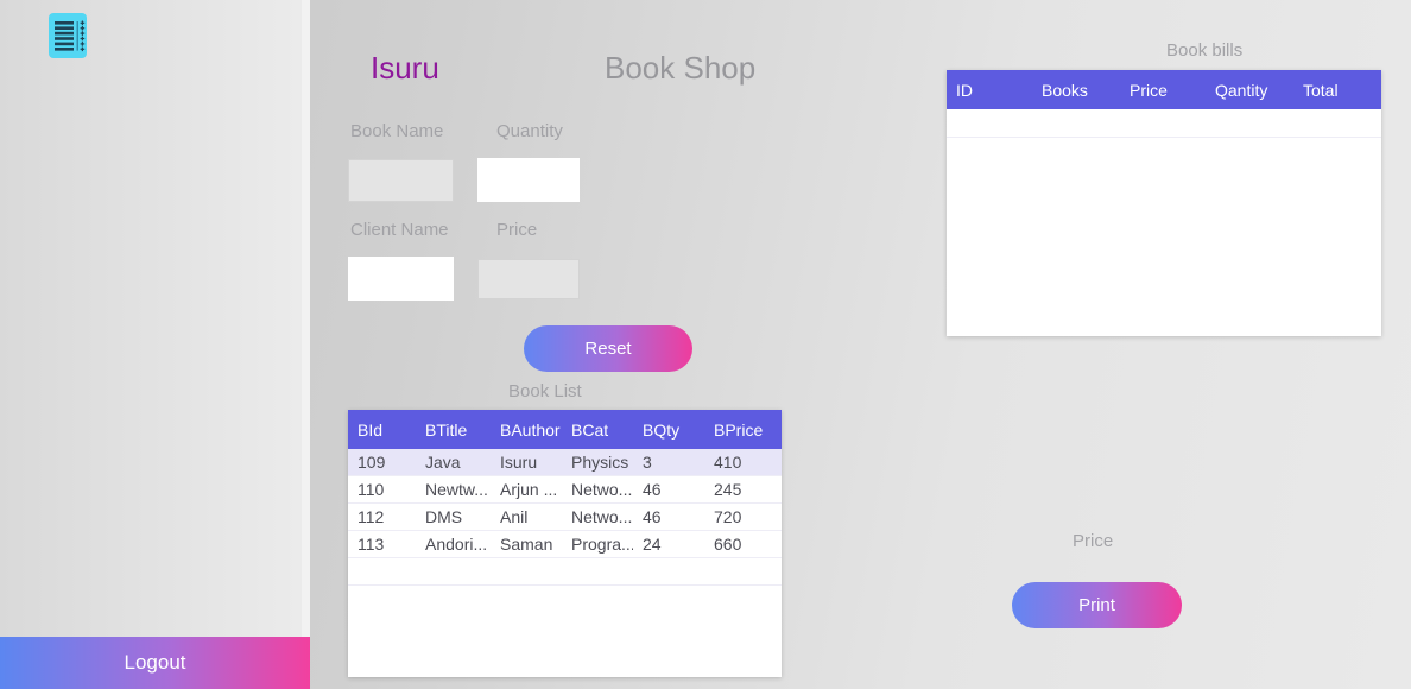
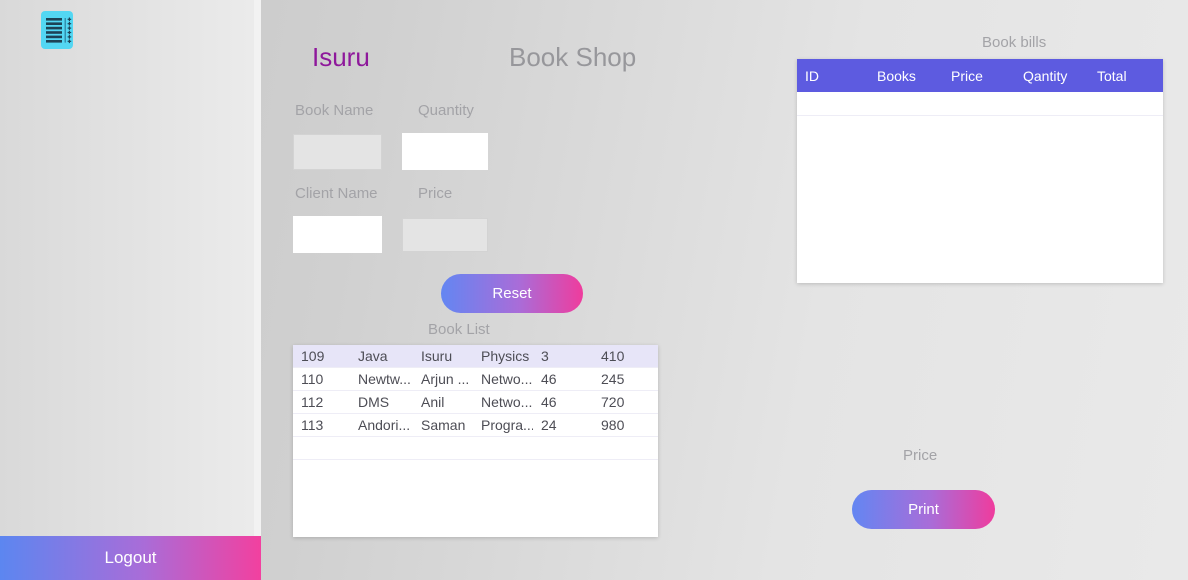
  Logout
  Isuru
  Book Shop
  Book Name
  Quantity
  Client Name
  Price
  Reset
  Book List
- BId
- BTitle
- BAuthor
- BCat
- BQty
- BPrice
  109
  Java
  Isuru
  Physics
  3
  410
  110
  Newtw...
  Arjun ...
  Netwo...
  46
  245
  112
  DMS
  Anil
  Netwo...
  46
  720
  113
  Andori...
  Saman
  Progra...
  24
- 660
+ 980
  Book bills
  ID
  Books
  Price
  Qantity
  Total
  Price
  Print
